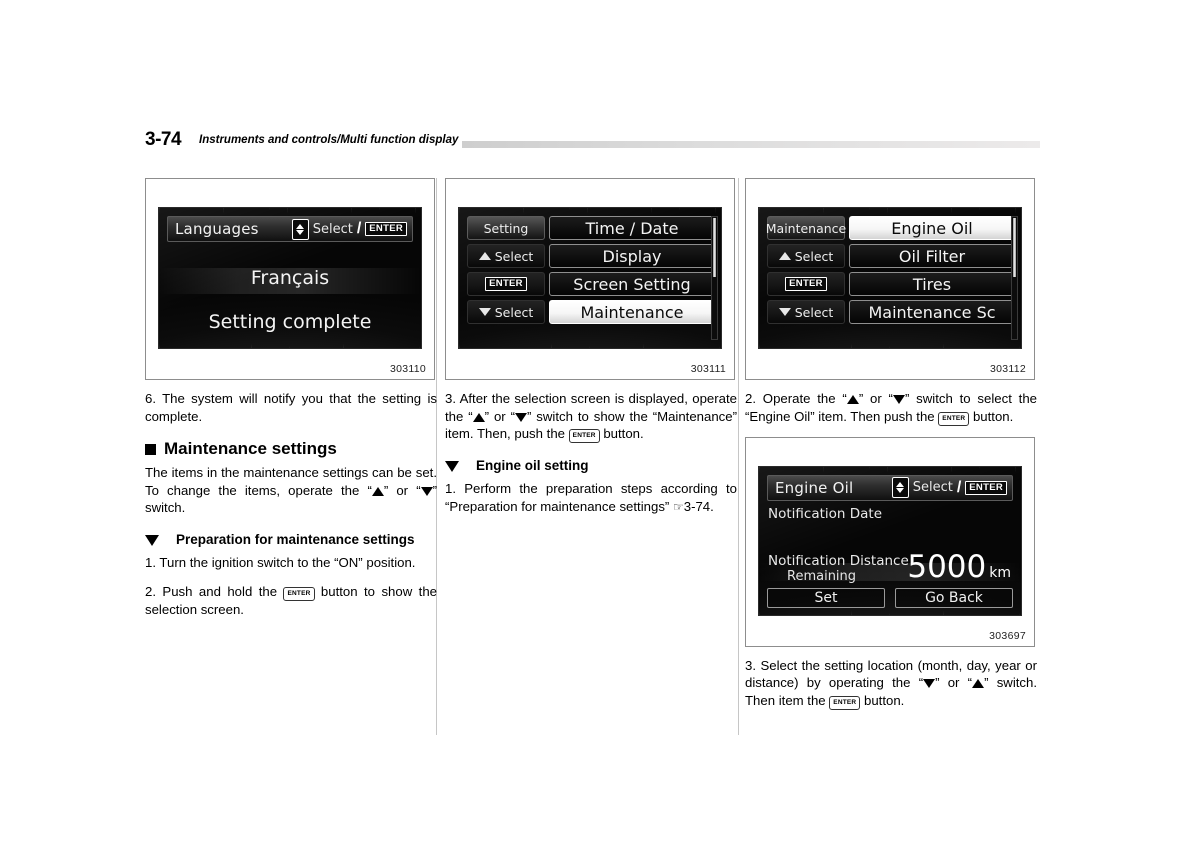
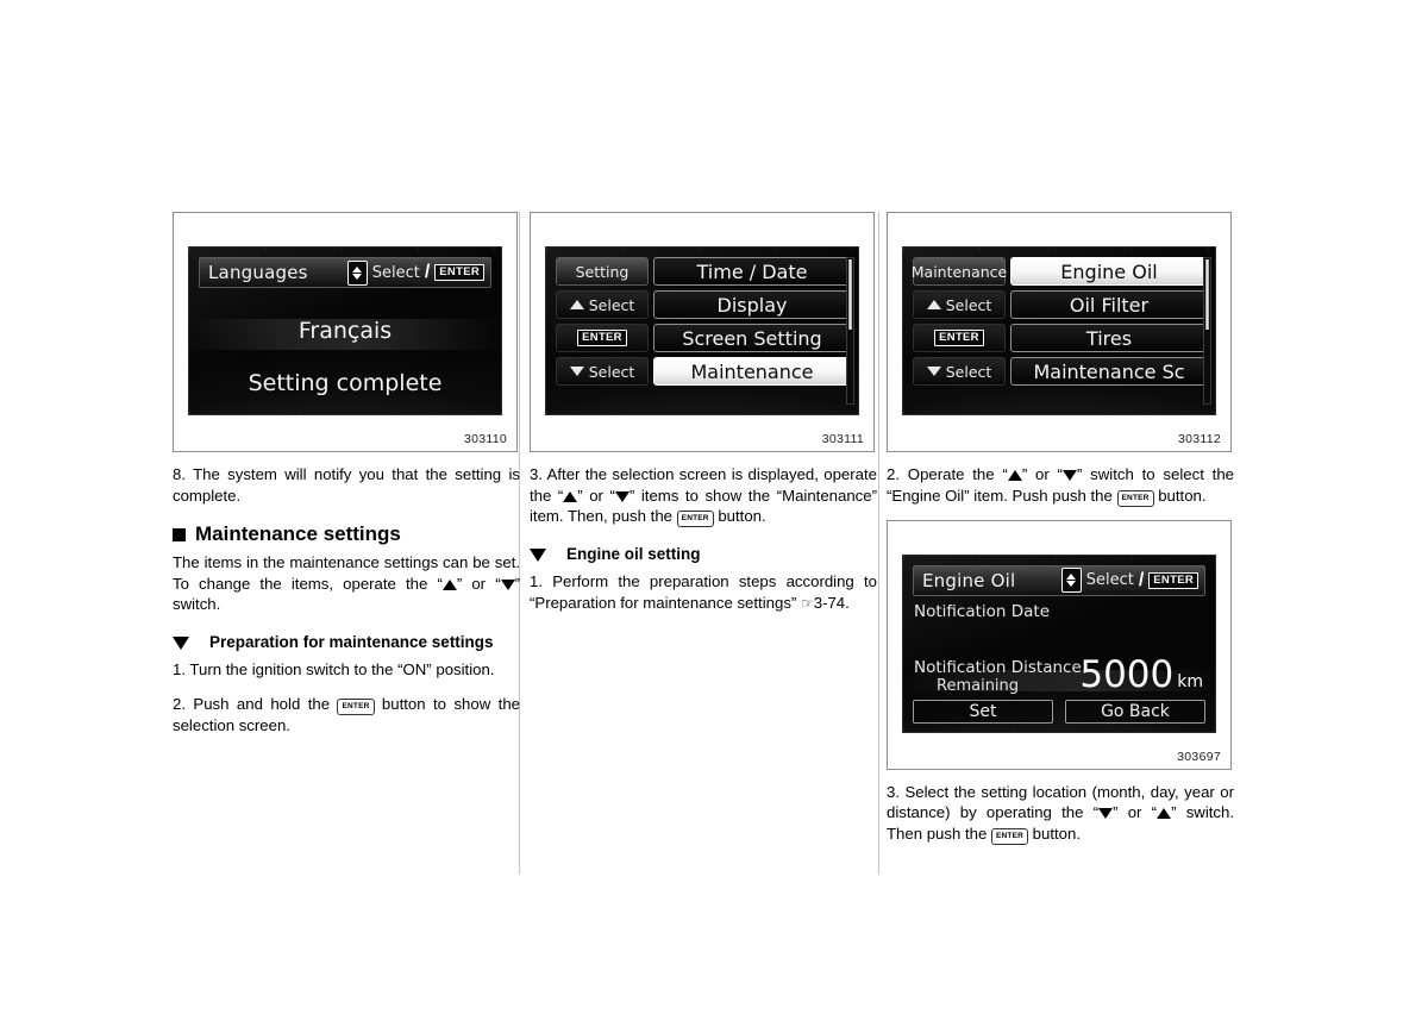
- 3-74
- Instruments and controls/Multi function display
  Languages
  Select
  /
  ENTER
  Français
  Setting complete
  303110
- 6. The system will notify you that the setting is complete.
+ 8. The system will notify you that the setting is complete.
  Maintenance settings
  The items in the maintenance settings can be set. To change the items, operate the “ ” or “ ” switch.
  Preparation for maintenance settings
  1. Turn the ignition switch to the “ON” position.
  2. Push and hold the button to show the selection screen.
  Setting
  Select
  ENTER
  Select
  Time / Date
  Display
  Screen Setting
  Maintenance
  303111
- 3. After the selection screen is displayed, operate the “ ” or “ ” switch to show the “Maintenance” item. Then, push the button.
+ 3. After the selection screen is displayed, operate the “ ” or “ ” items to show the “Maintenance” item. Then, push the button.
  Engine oil setting
  1. Perform the preparation steps according to “Preparation for maintenance settings” ☞3-74.
  Maintenance
  Select
  ENTER
  Select
  Engine Oil
  Oil Filter
  Tires
  Maintenance Sc
  303112
- 2. Operate the “ ” or “ ” switch to select the “Engine Oil” item. Then push the button.
+ 2. Operate the “ ” or “ ” switch to select the “Engine Oil” item. Push push the button.
  Engine Oil
  Select
  /
  ENTER
  Notification Date
  Notification Distance
  Remaining
  5000
  km
  Set
  Go Back
  303697
- 3. Select the setting location (month, day, year or distance) by operating the “ ” or “ ” switch. Then item the button.
+ 3. Select the setting location (month, day, year or distance) by operating the “ ” or “ ” switch. Then push the button.
